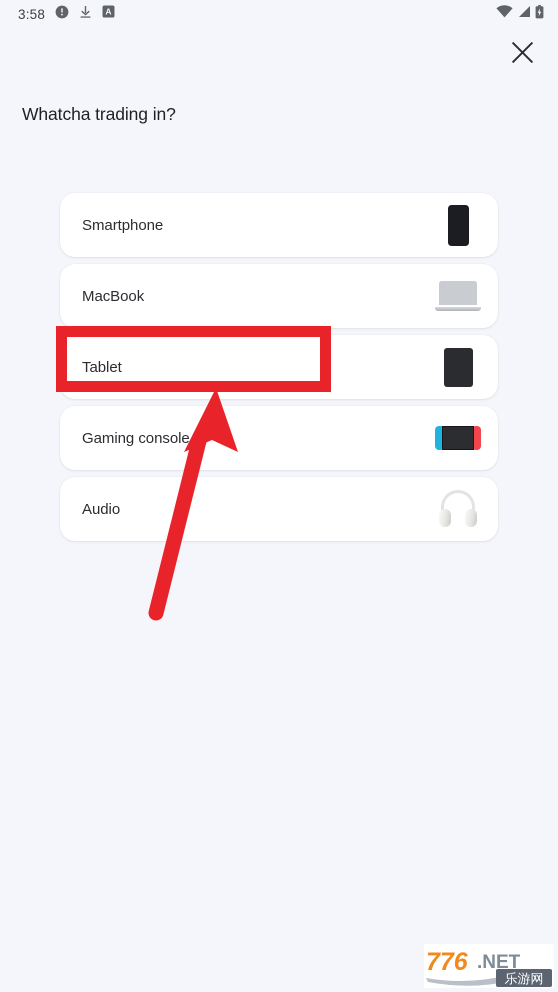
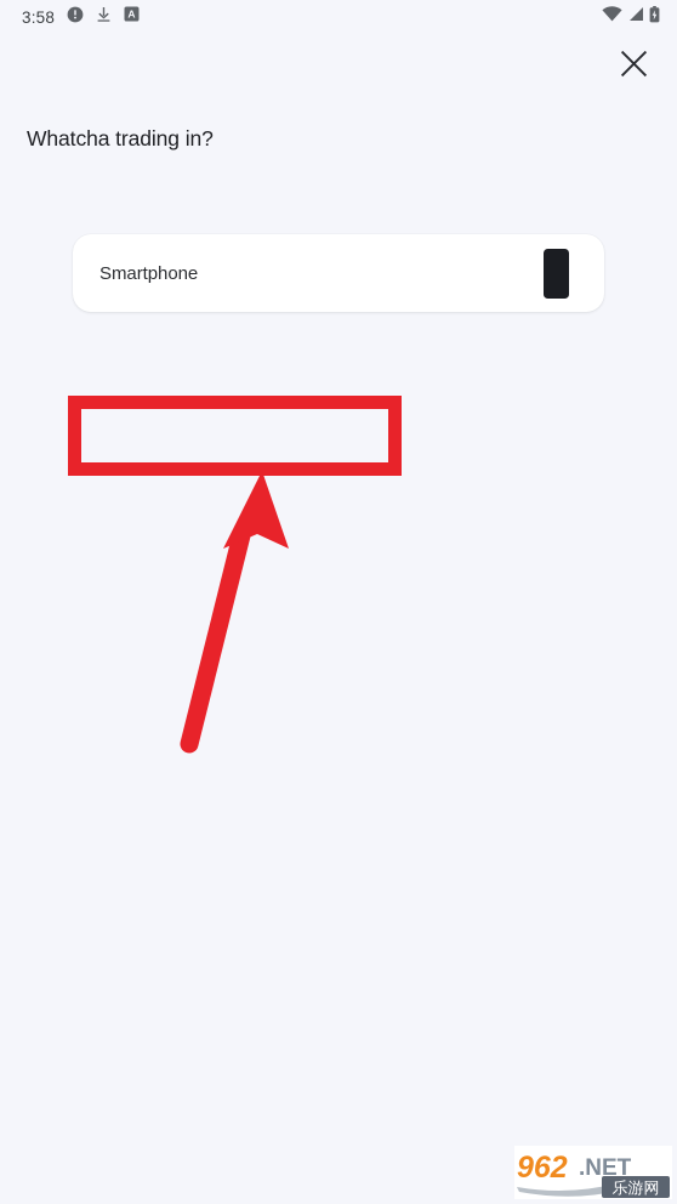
  3:58
  A
  Whatcha trading in?
  Smartphone
- MacBook
- Tablet
- Gaming console
- Audio
- 776
+ 962
  .NET
  乐游网
